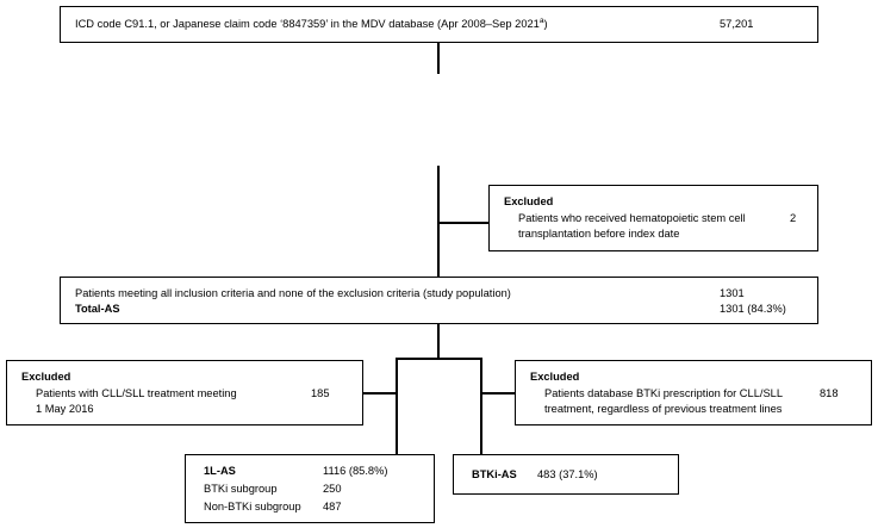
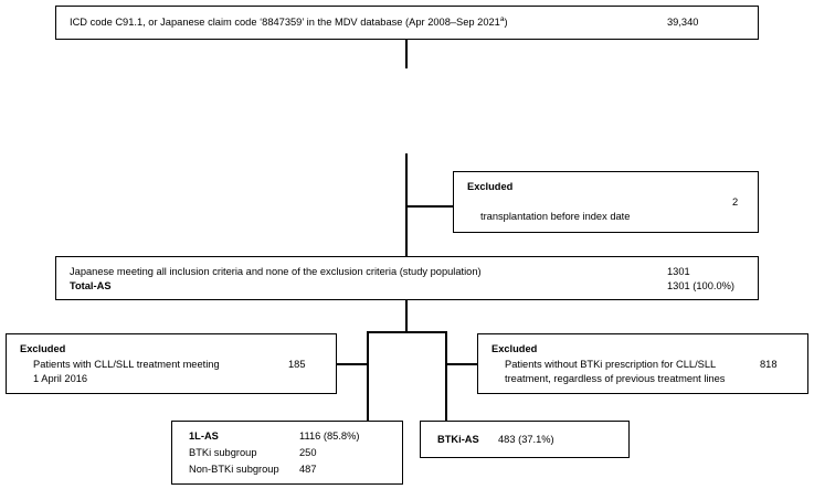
  ICD code C91.1, or Japanese claim code ‘8847359’ in the MDV database (Apr 2008–Sep 2021 )
- 57,201
+ 39,340
  Excluded
- Patients who received hematopoietic stem cell
  2
  transplantation before index date
- Patients meeting all inclusion criteria and none of the exclusion criteria (study population)
+ Japanese meeting all inclusion criteria and none of the exclusion criteria (study population)
  1301
  Total-AS
- 1301 (84.3%)
+ 1301 (100.0%)
  Excluded
  Patients with CLL/SLL treatment meeting
  185
- 1 May 2016
+ 1 April 2016
  Excluded
- Patients database BTKi prescription for CLL/SLL
+ Patients without BTKi prescription for CLL/SLL
  818
  treatment, regardless of previous treatment lines
  1L-AS
  1116 (85.8%)
  BTKi subgroup
  250
  Non-BTKi subgroup
  487
  BTKi-AS
  483 (37.1%)
